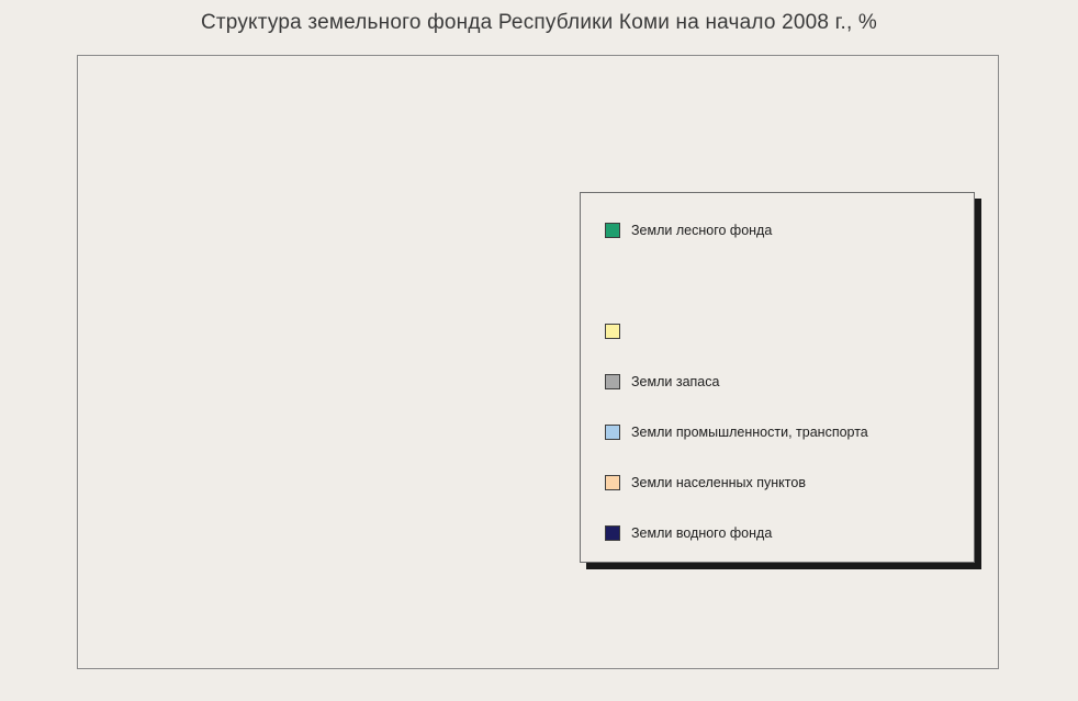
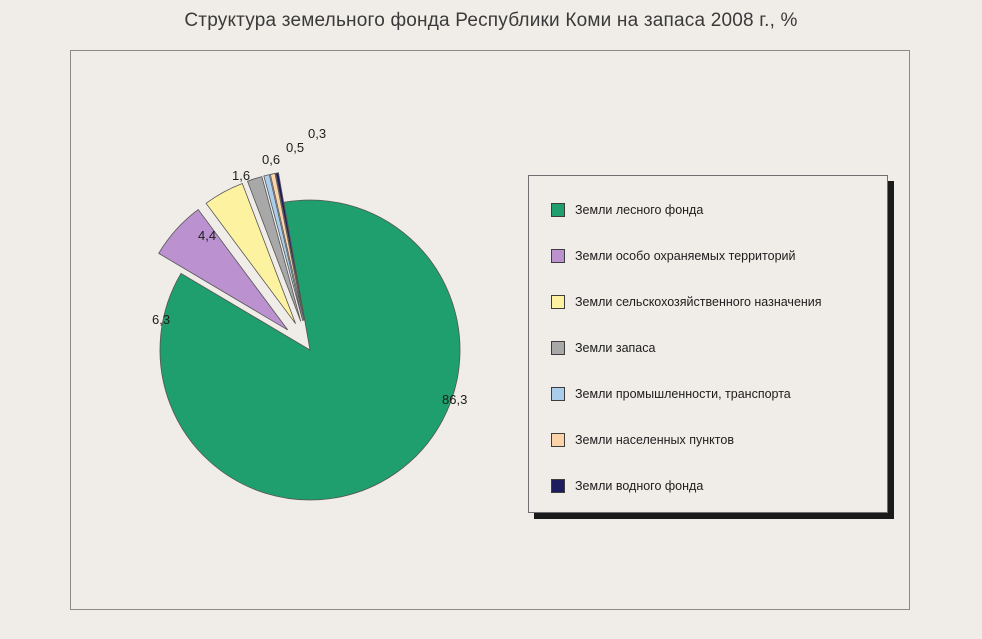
- Структура земельного фонда Республики Коми на начало 2008 г., %
+ Структура земельного фонда Республики Коми на запаса 2008 г., %
+ 86,3
+ 6,3
+ 4,4
+ 1,6
+ 0,6
+ 0,5
+ 0,3
  Земли лесного фонда
+ Земли особо охраняемых территорий
+ Земли сельскохозяйственного назначения
  Земли запаса
  Земли промышленности, транспорта
  Земли населенных пунктов
  Земли водного фонда
